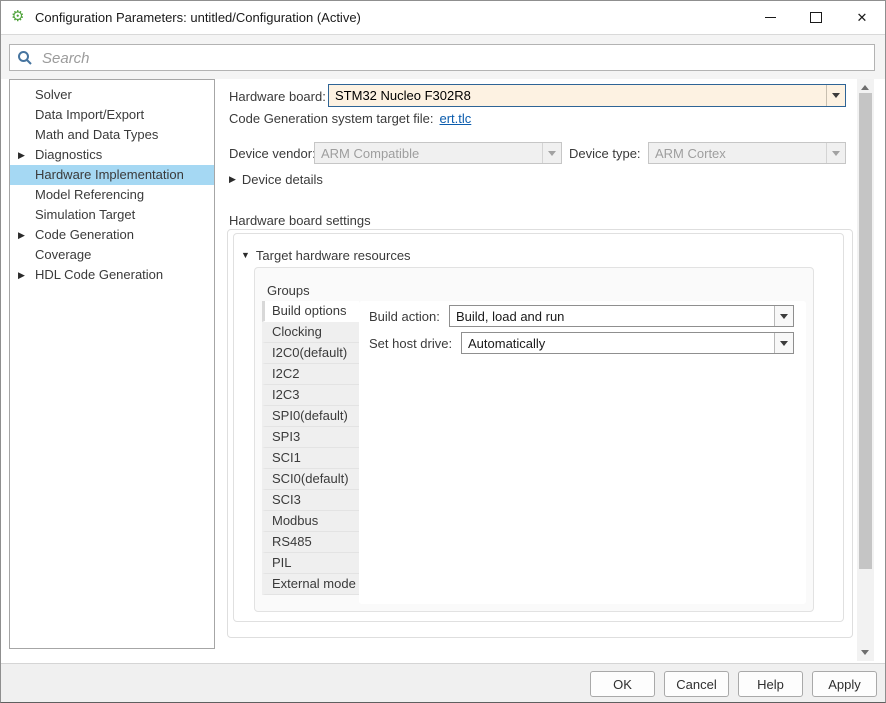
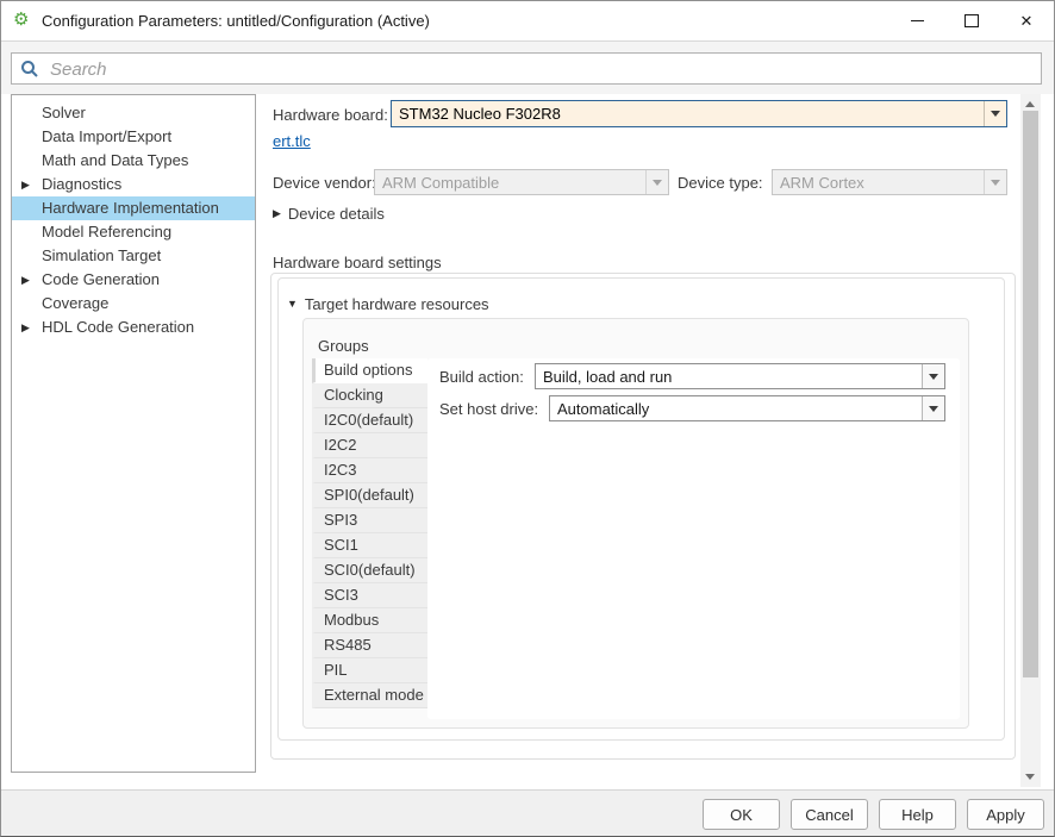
  ⚙
  Configuration Parameters: untitled/Configuration (Active)
  ✕
  Search
  Solver
  Data Import/Export
  Math and Data Types
  ▶
  Diagnostics
  Hardware Implementation
  Model Referencing
  Simulation Target
  ▶
  Code Generation
  Coverage
  ▶
  HDL Code Generation
  Hardware board:
  STM32 Nucleo F302R8
- Code Generation system target file:
  ert.tlc
  Device vendor
  ARM Compatible
  Device type:
  ARM Cortex
  ▶
  Device details
  Hardware board settings
  ▼
  Target hardware resources
  Groups
  Build options
  Clocking
  I2C0(default)
  I2C2
  I2C3
  SPI0(default)
  SPI3
  SCI1
  SCI0(default)
  SCI3
  Modbus
  RS485
  PIL
  External mode
  Build action:
  Build, load and run
  Set host drive:
  Automatically
  OK
  Cancel
  Help
  Apply
